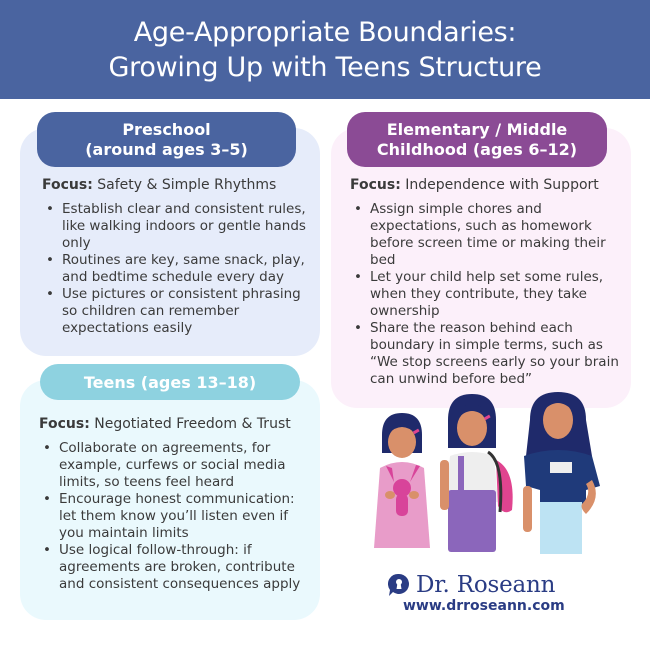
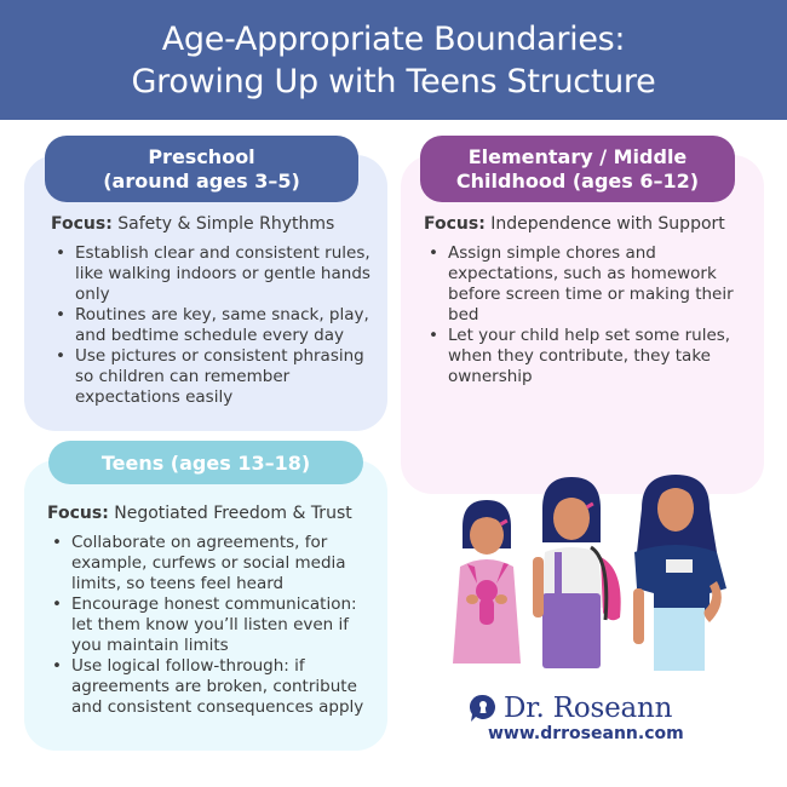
  Age-Appropriate Boundaries:
  Growing Up with Teens Structure
  Preschool
  (around ages 3–5)
  Focus: Safety & Simple Rhythms
  Establish clear and consistent rules, like walking indoors or gentle hands only
  Routines are key, same snack, play, and bedtime schedule every day
  Use pictures or consistent phrasing so children can remember expectations easily
  Elementary / Middle
  Childhood (ages 6–12)
  Focus: Independence with Support
  Assign simple chores and expectations, such as homework before screen time or making their bed
  Let your child help set some rules, when they contribute, they take ownership
- Share the reason behind each boundary in simple terms, such as “We stop screens early so your brain can unwind before bed”
  Teens (ages 13–18)
  Focus: Negotiated Freedom & Trust
  Collaborate on agreements, for example, curfews or social media limits, so teens feel heard
  Encourage honest communication: let them know you’ll listen even if you maintain limits
  Use logical follow-through: if agreements are broken, contribute and consistent consequences apply
  Dr. Roseann
  www.drroseann.com
